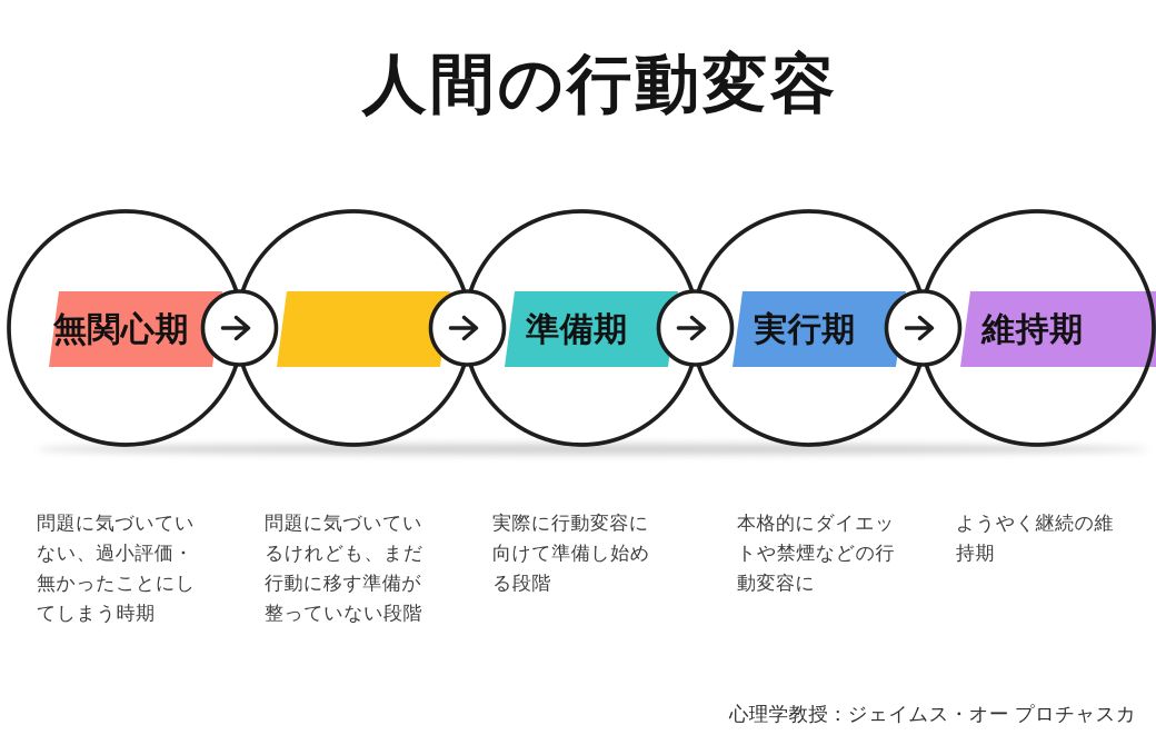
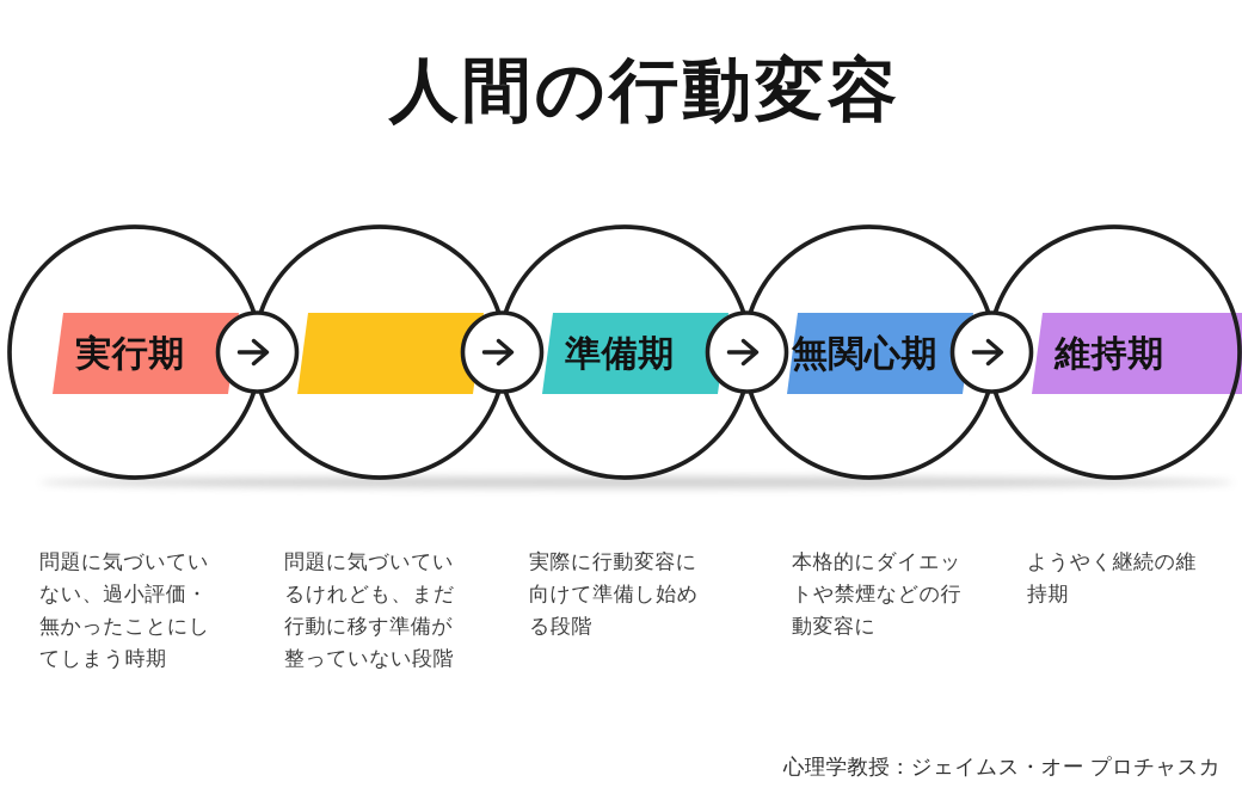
  人間の行動変容
- 無関心期
+ 実行期
  準備期
- 実行期
+ 無関心期
  維持期
  問題に気づいてい
  ない、過小評価・
  無かったことにし
  てしまう時期
  問題に気づいてい
  るけれども、まだ
  行動に移す準備が
  整っていない段階
  実際に行動変容に
  向けて準備し始め
  る段階
  本格的にダイエッ
  トや禁煙などの行
  動変容に
  ようやく継続の維
  持期
  心理学教授：ジェイムス・オー プロチャスカ
